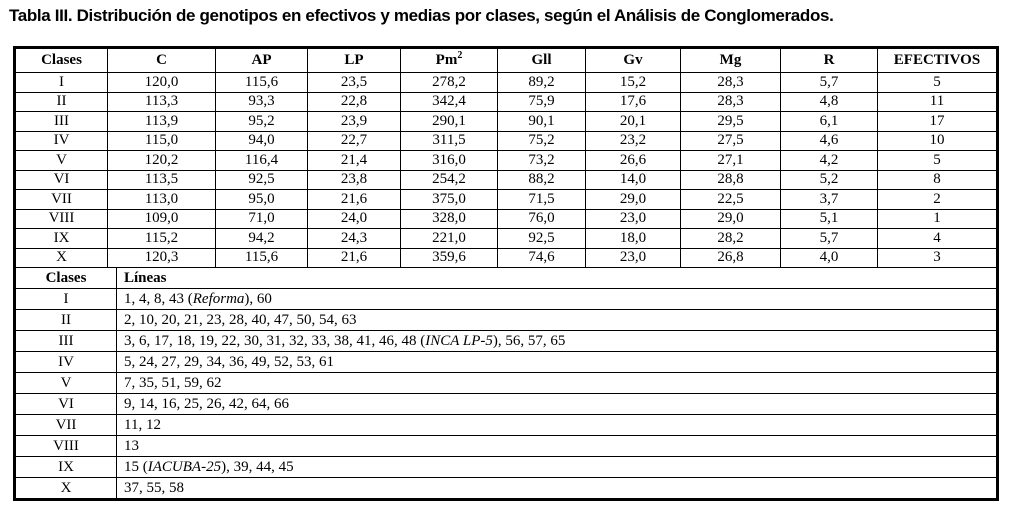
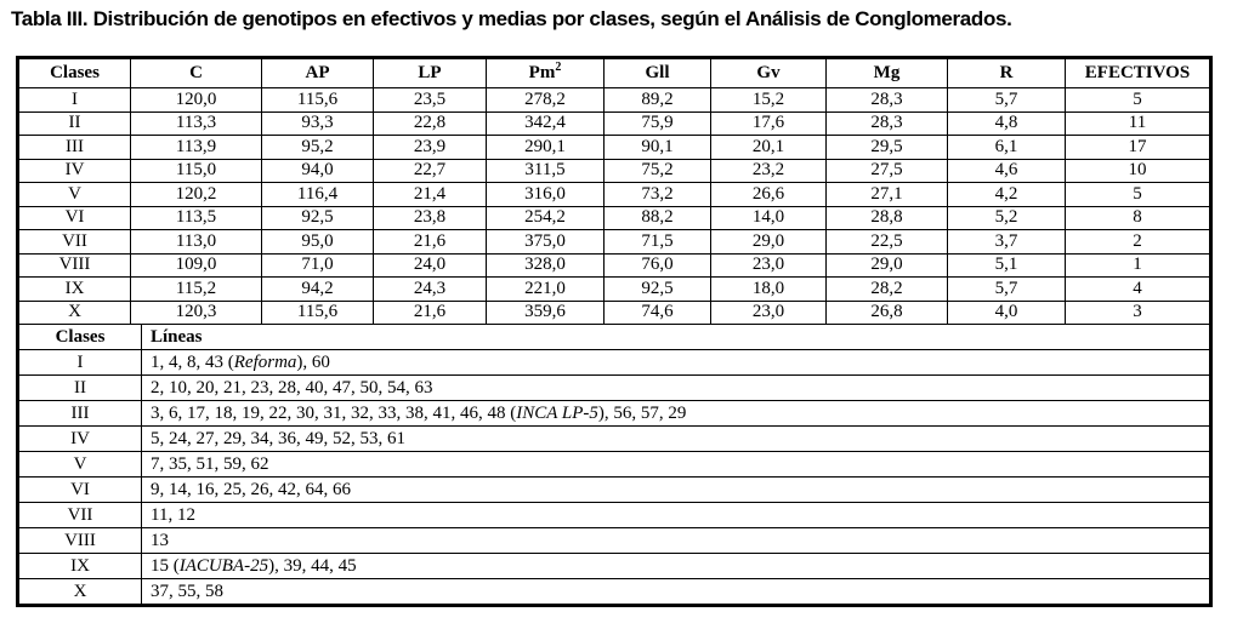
  Tabla III. Distribución de genotipos en efectivos y medias por clases, según el Análisis de Conglomerados.
  Clases	C	AP	LP	Pm2	Gll	Gv	Mg	R	EFECTIVOS
  I	120,0	115,6	23,5	278,2	89,2	15,2	28,3	5,7	5
  II	113,3	93,3	22,8	342,4	75,9	17,6	28,3	4,8	11
  III	113,9	95,2	23,9	290,1	90,1	20,1	29,5	6,1	17
  IV	115,0	94,0	22,7	311,5	75,2	23,2	27,5	4,6	10
  V	120,2	116,4	21,4	316,0	73,2	26,6	27,1	4,2	5
  VI	113,5	92,5	23,8	254,2	88,2	14,0	28,8	5,2	8
  VII	113,0	95,0	21,6	375,0	71,5	29,0	22,5	3,7	2
  VIII	109,0	71,0	24,0	328,0	76,0	23,0	29,0	5,1	1
  IX	115,2	94,2	24,3	221,0	92,5	18,0	28,2	5,7	4
  X	120,3	115,6	21,6	359,6	74,6	23,0	26,8	4,0	3
  Clases	Líneas
  I	1, 4, 8, 43 (Reforma), 60
  II	2, 10, 20, 21, 23, 28, 40, 47, 50, 54, 63
- III	3, 6, 17, 18, 19, 22, 30, 31, 32, 33, 38, 41, 46, 48 (INCA LP-5), 56, 57, 65
+ III	3, 6, 17, 18, 19, 22, 30, 31, 32, 33, 38, 41, 46, 48 (INCA LP-5), 56, 57, 29
  IV	5, 24, 27, 29, 34, 36, 49, 52, 53, 61
  V	7, 35, 51, 59, 62
  VI	9, 14, 16, 25, 26, 42, 64, 66
  VII	11, 12
  VIII	13
  IX	15 (IACUBA-25), 39, 44, 45
  X	37, 55, 58
